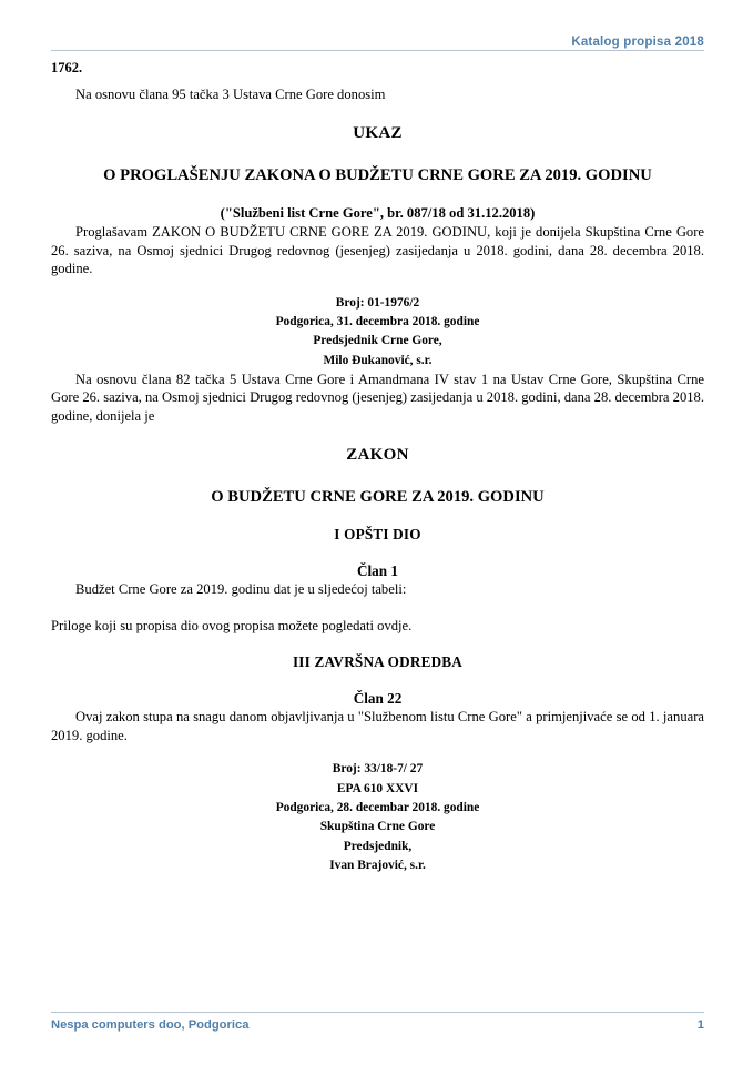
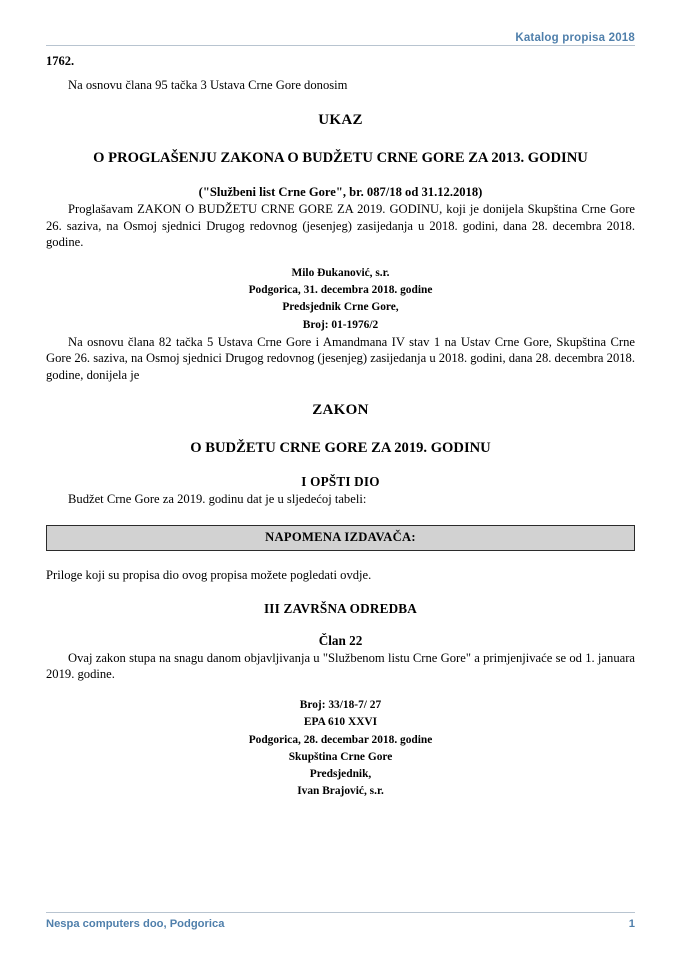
  Katalog propisa 2018
  1762.
  Na osnovu člana 95 tačka 3 Ustava Crne Gore donosim
  UKAZ
- O PROGLAŠENJU ZAKONA O BUDŽETU CRNE GORE ZA 2019. GODINU
+ O PROGLAŠENJU ZAKONA O BUDŽETU CRNE GORE ZA 2013. GODINU
  ("Službeni list Crne Gore", br. 087/18 od 31.12.2018)
  Proglašavam ZAKON O BUDŽETU CRNE GORE ZA 2019. GODINU, koji je donijela Skupština Crne Gore 26. saziva, na Osmoj sjednici Drugog redovnog (jesenjeg) zasijedanja u 2018. godini, dana 28. decembra 2018. godine.
- Broj: 01-1976/2
+ Milo Đukanović, s.r.
  Podgorica, 31. decembra 2018. godine
  Predsjednik Crne Gore,
- Milo Đukanović, s.r.
+ Broj: 01-1976/2
  Na osnovu člana 82 tačka 5 Ustava Crne Gore i Amandmana IV stav 1 na Ustav Crne Gore, Skupština Crne Gore 26. saziva, na Osmoj sjednici Drugog redovnog (jesenjeg) zasijedanja u 2018. godini, dana 28. decembra 2018. godine, donijela je
  ZAKON
  O BUDŽETU CRNE GORE ZA 2019. GODINU
  I OPŠTI DIO
- Član 1
  Budžet Crne Gore za 2019. godinu dat je u sljedećoj tabeli:
+ NAPOMENA IZDAVAČA:
  Priloge koji su propisa dio ovog propisa možete pogledati ovdje.
  III ZAVRŠNA ODREDBA
  Član 22
  Ovaj zakon stupa na snagu danom objavljivanja u "Službenom listu Crne Gore" a primjenjivaće se od 1. januara 2019. godine.
  Broj: 33/18-7/ 27
  EPA 610 XXVI
  Podgorica, 28. decembar 2018. godine
  Skupština Crne Gore
  Predsjednik,
  Ivan Brajović, s.r.
  Nespa computers doo, Podgorica
  1
